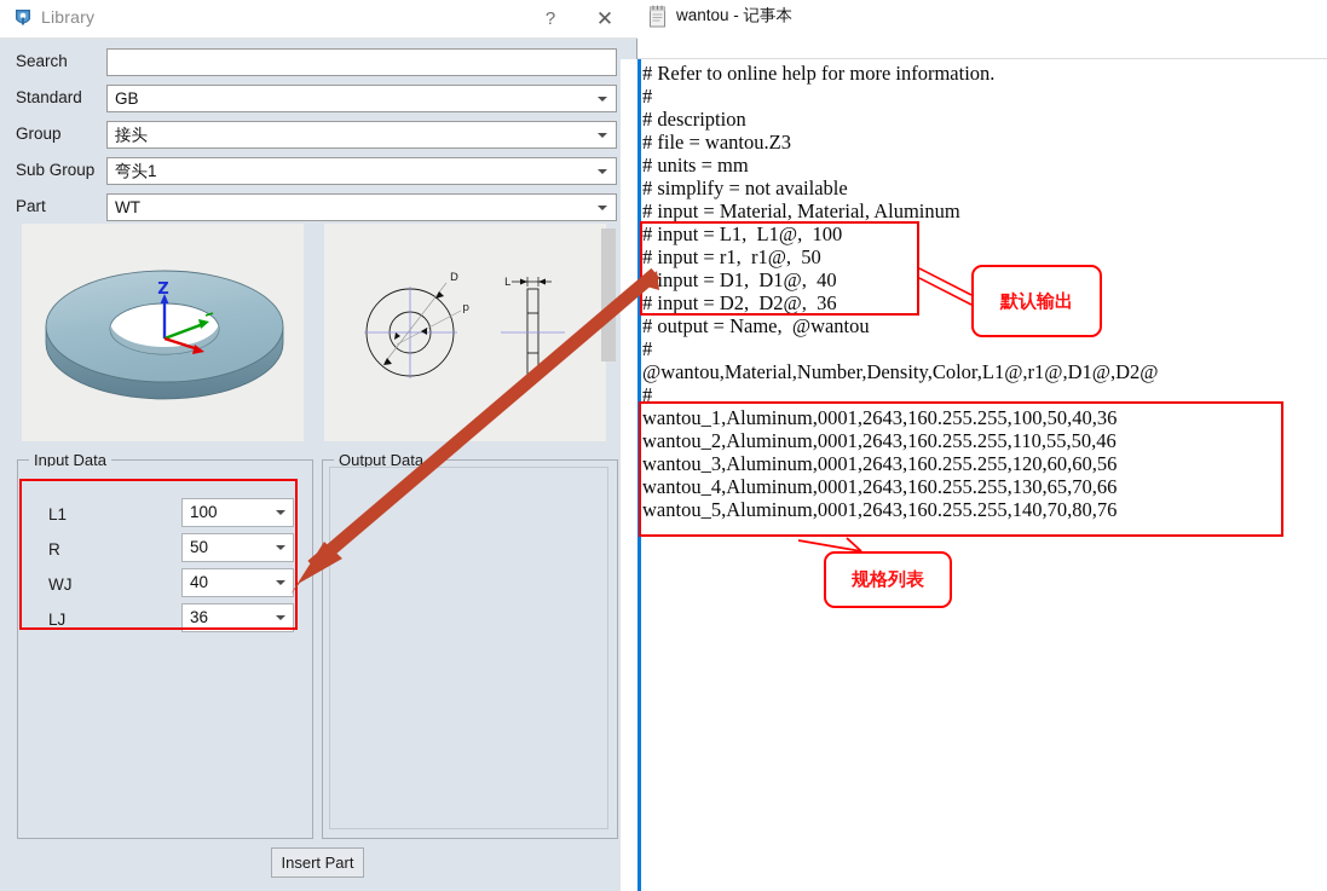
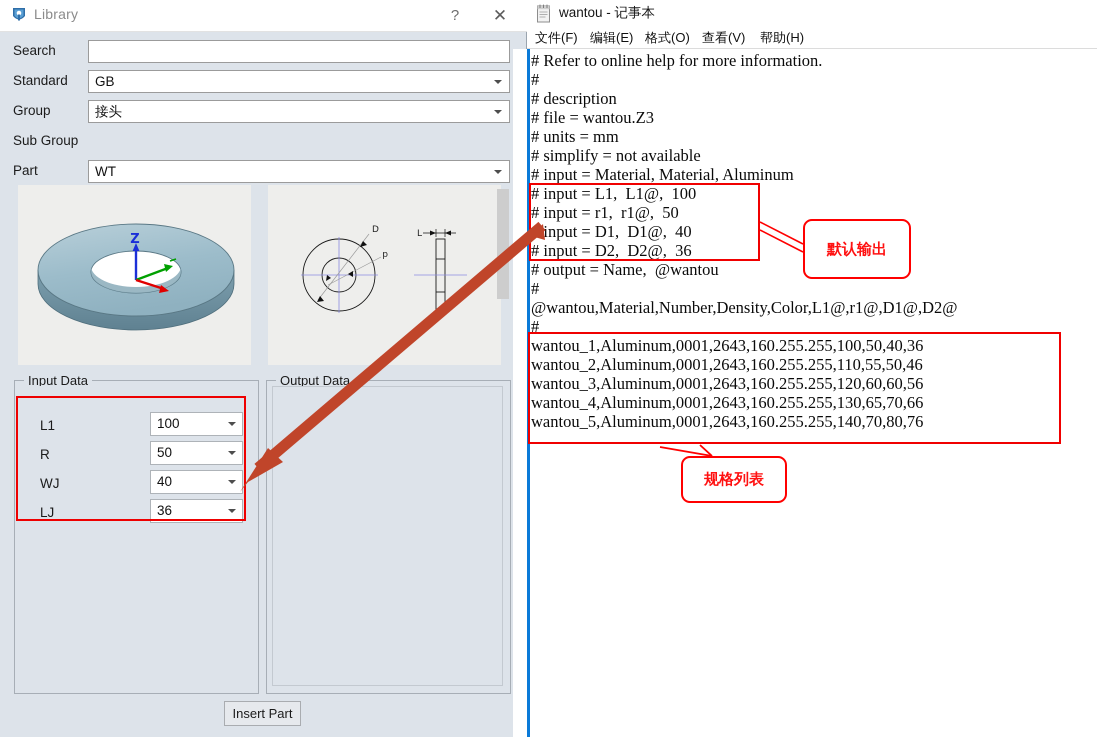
  Library
  ?
  ✕
  Search
  Standard
  GB
  Group
  接头
  Sub Group
- 弯头1
  Part
  WT
  Z
  D
  L
  Input Data
  L1
  100
  R
  50
  WJ
  40
  LJ
  36
  Output Data
  Insert Part
  wantou - 记事本
+ 文件(F)
+ 编辑(E)
+ 格式(O)
+ 查看(V)
+ 帮助(H)
  # Refer to online help for more information.
  #
  # description
  # file = wantou.Z3
  # units = mm
  # simplify = not available
  # input = Material, Material, Aluminum
  # input = L1, L1@, 100
  # input = r1, r1@, 50
  input = D1, D1@, 40
  # input = D2, D2@, 36
  # output = Name, @wantou
  #
  @wantou,Material,Number,Density,Color,L1@,r1@,D1@,D2@
  #
  wantou_1,Aluminum,0001,2643,160.255.255,100,50,40,36
  wantou_2,Aluminum,0001,2643,160.255.255,110,55,50,46
  wantou_3,Aluminum,0001,2643,160.255.255,120,60,60,56
  wantou_4,Aluminum,0001,2643,160.255.255,130,65,70,66
  wantou_5,Aluminum,0001,2643,160.255.255,140,70,80,76
  默认输出
  规格列表
